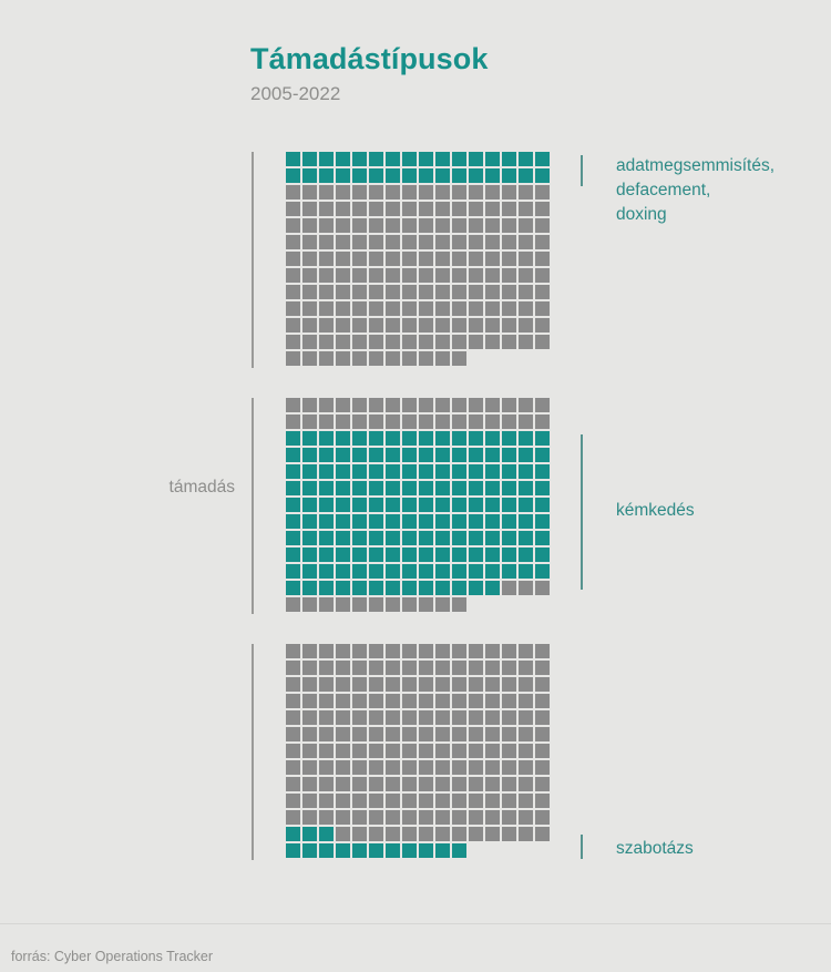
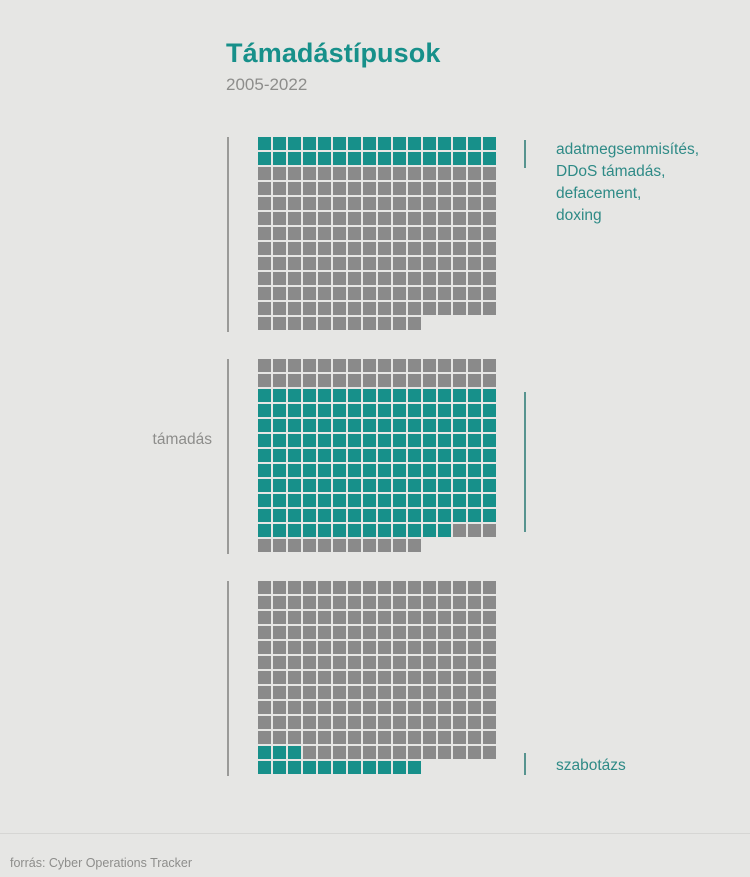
  Támadástípusok
  2005-2022
  támadás
  adatmegsemmisítés,
+ DDoS támadás,
  defacement,
  doxing
- kémkedés
  szabotázs
  forrás: Cyber Operations Tracker
